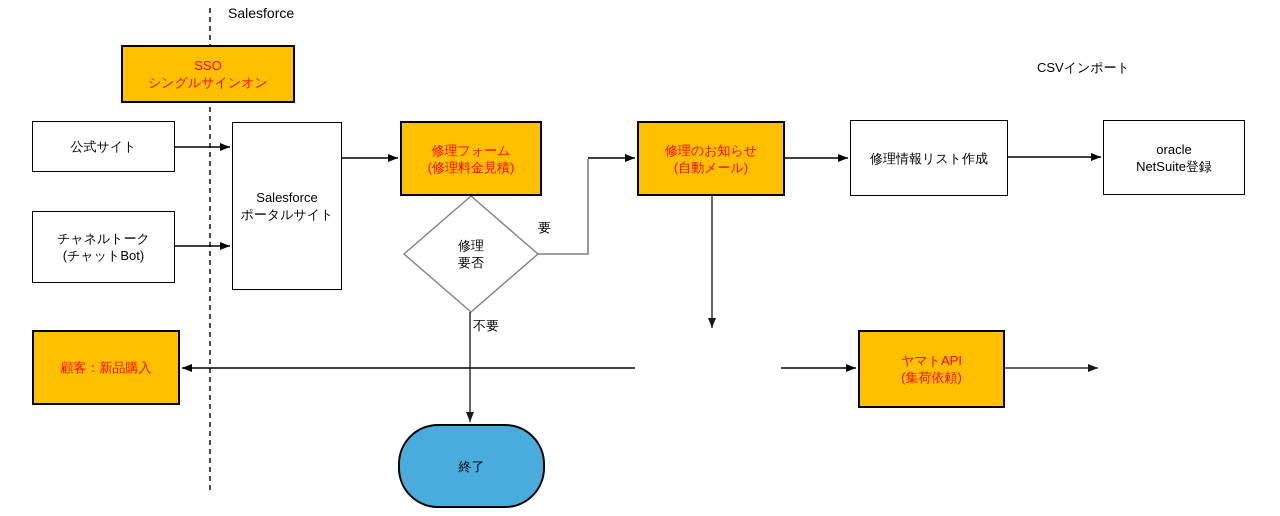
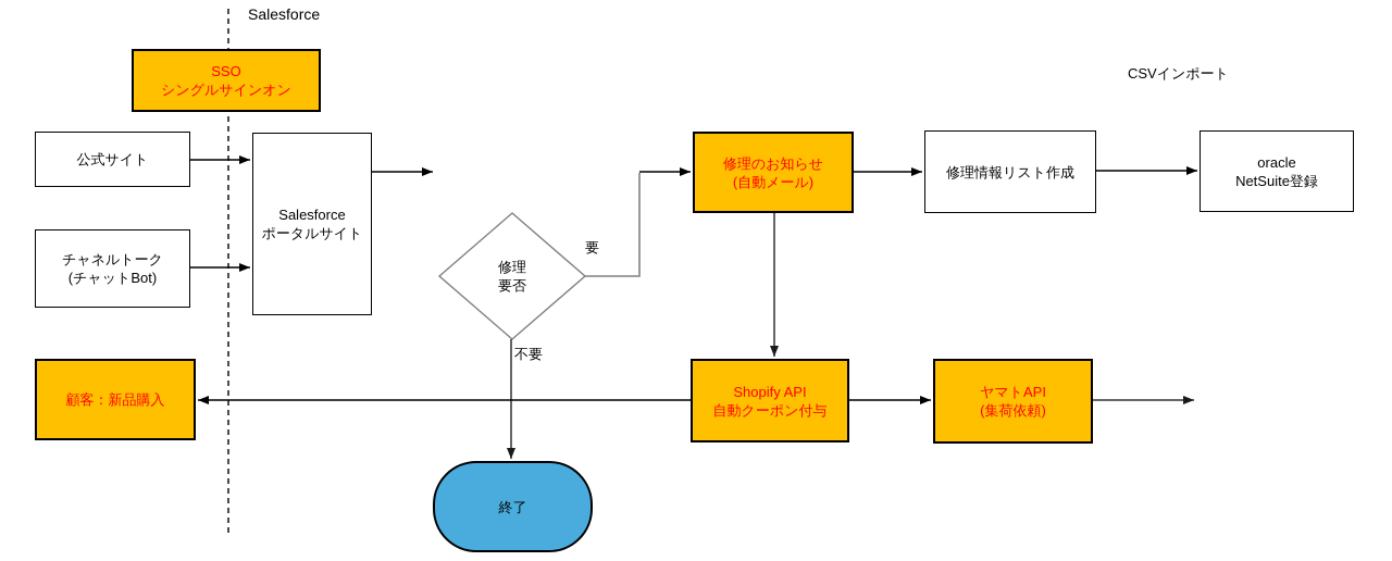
  Salesforce
  CSVインポート
  要
  不要
  SSO
  シングルサインオン
  公式サイト
  チャネルトーク
  (チャットBot)
  Salesforce
  ポータルサイト
- 修理フォーム
- (修理料金見積)
  修理
  要否
  修理のお知らせ
  (自動メール)
  修理情報リスト作成
  oracle
  NetSuite登録
  顧客：新品購入
+ Shopify API
+ 自動クーポン付与
  ヤマトAPI
  (集荷依頼)
  終了
